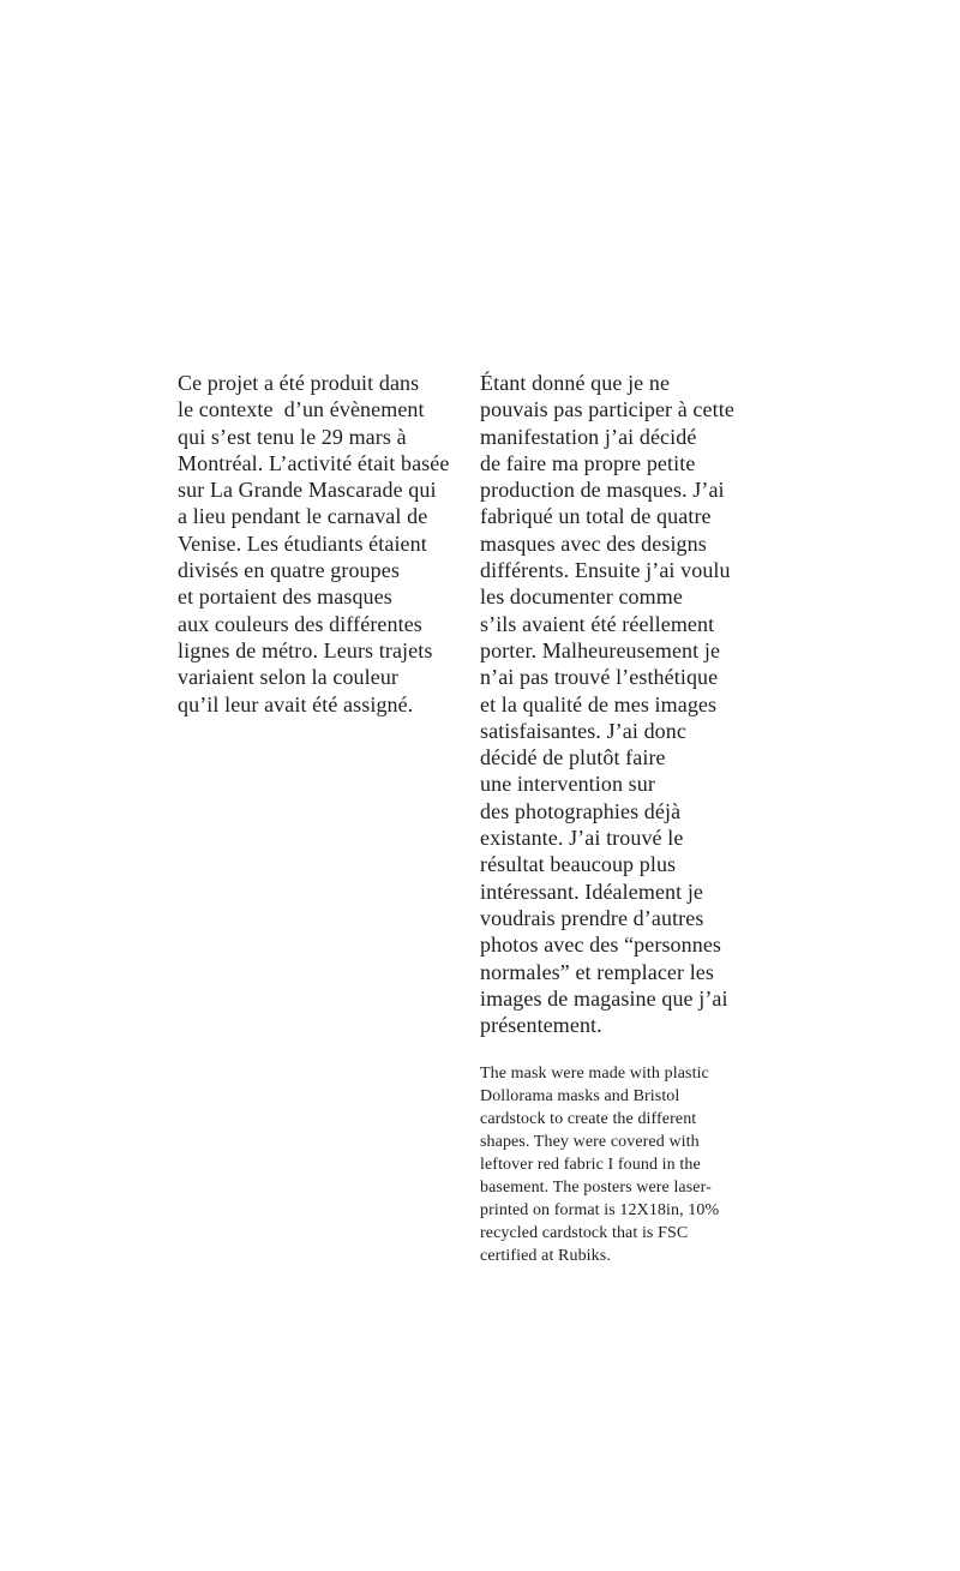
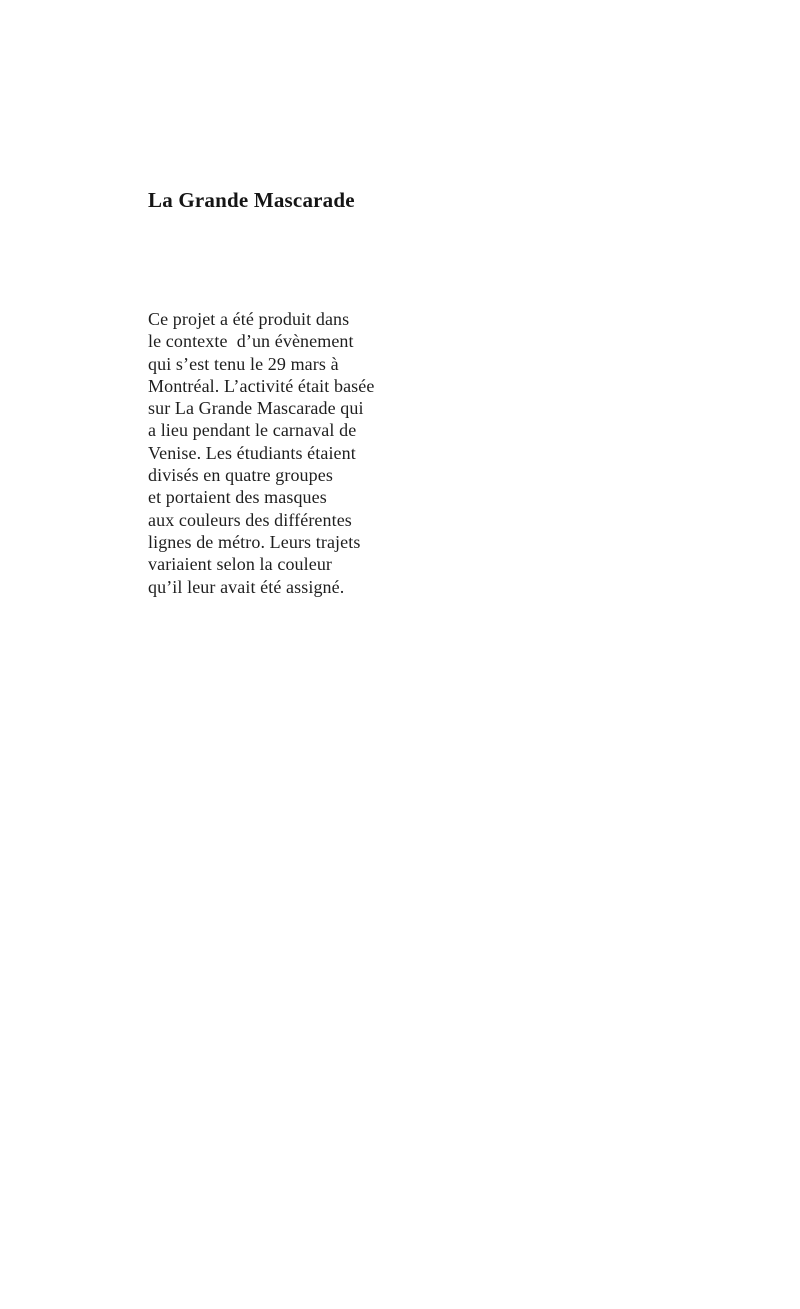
+ La Grande Mascarade
  Ce projet a été produit dans
  le contexte d’un évènement
  qui s’est tenu le 29 mars à
  Montréal. L’activité était basée
  sur La Grande Mascarade qui
  a lieu pendant le carnaval de
  Venise. Les étudiants étaient
  divisés en quatre groupes
  et portaient des masques
  aux couleurs des différentes
  lignes de métro. Leurs trajets
  variaient selon la couleur
  qu’il leur avait été assigné.
- Étant donné que je ne
- pouvais pas participer à cette
- manifestation j’ai décidé
- de faire ma propre petite
- production de masques. J’ai
- fabriqué un total de quatre
- masques avec des designs
- différents. Ensuite j’ai voulu
- les documenter comme
- s’ils avaient été réellement
- porter. Malheureusement je
- n’ai pas trouvé l’esthétique
- et la qualité de mes images
- satisfaisantes. J’ai donc
- décidé de plutôt faire
- une intervention sur
- des photographies déjà
- existante. J’ai trouvé le
- résultat beaucoup plus
- intéressant. Idéalement je
- voudrais prendre d’autres
- photos avec des “personnes
- normales” et remplacer les
- images de magasine que j’ai
- présentement.
- The mask were made with plastic
- Dollorama masks and Bristol
- cardstock to create the different
- shapes. They were covered with
- leftover red fabric I found in the
- basement. The posters were laser-
- printed on format is 12X18in, 10%
- recycled cardstock that is FSC
- certified at Rubiks.
